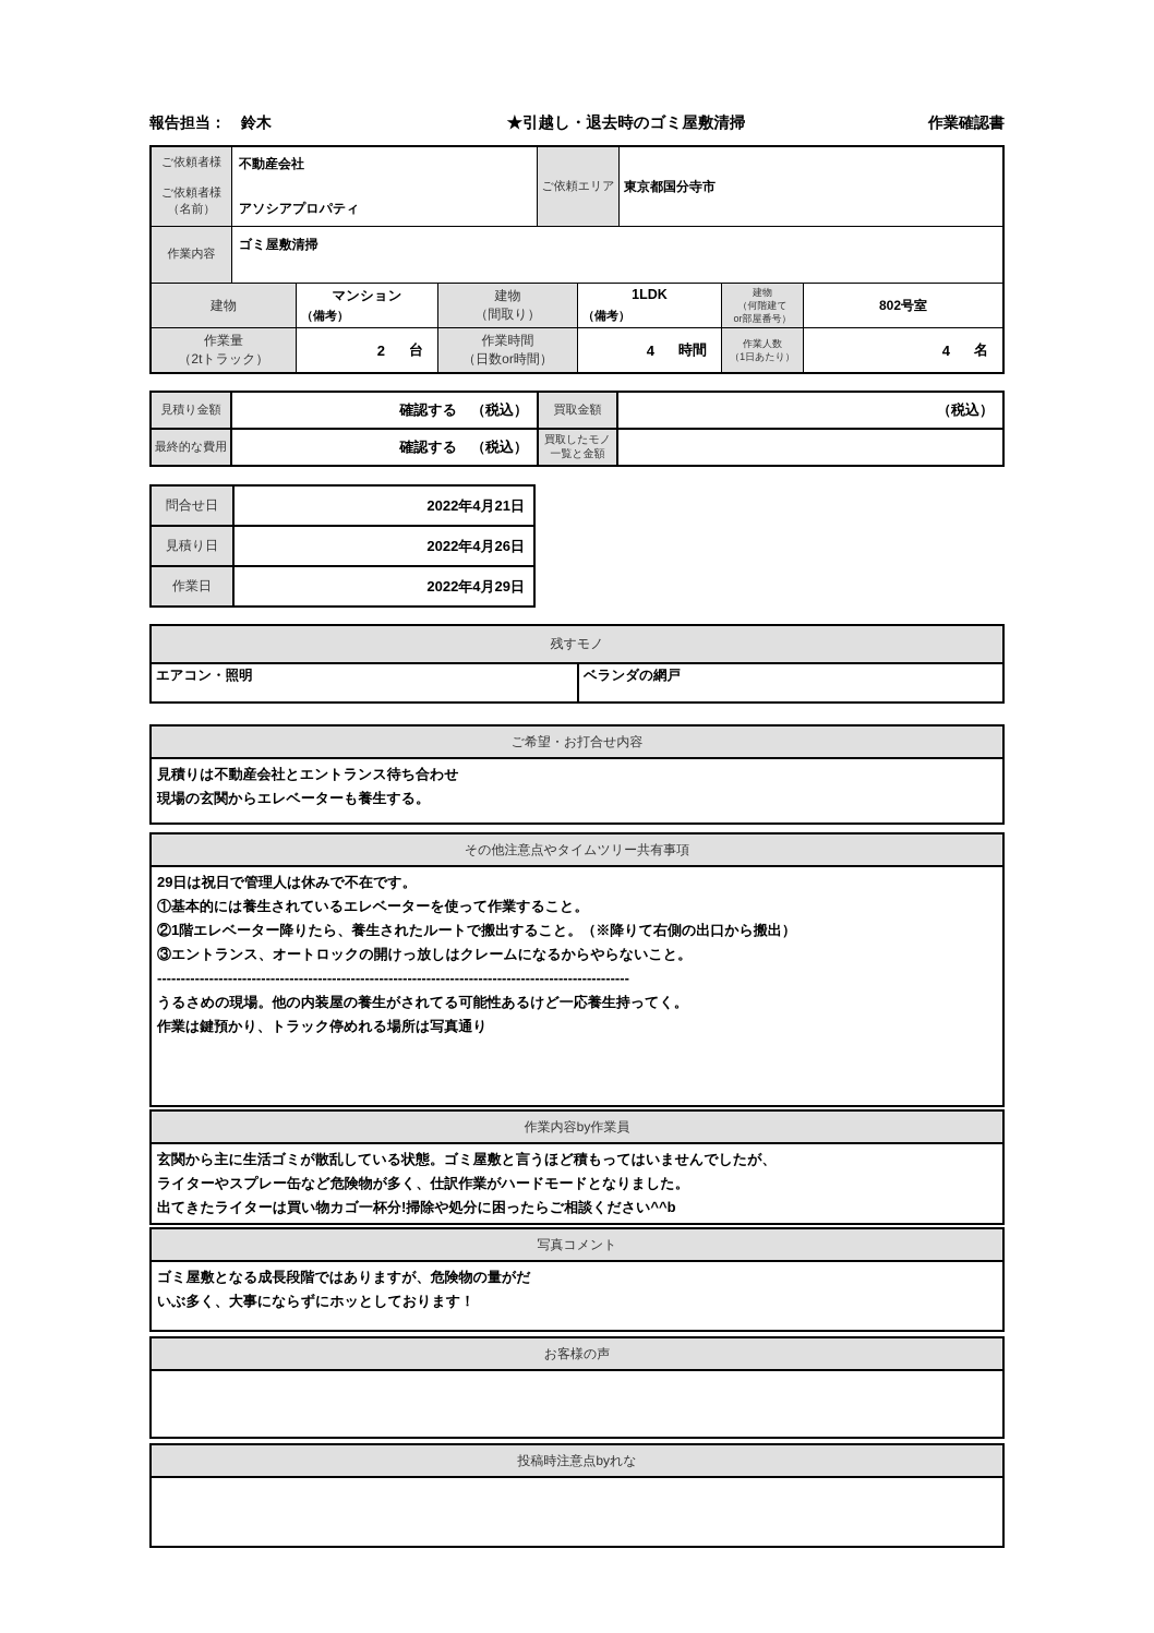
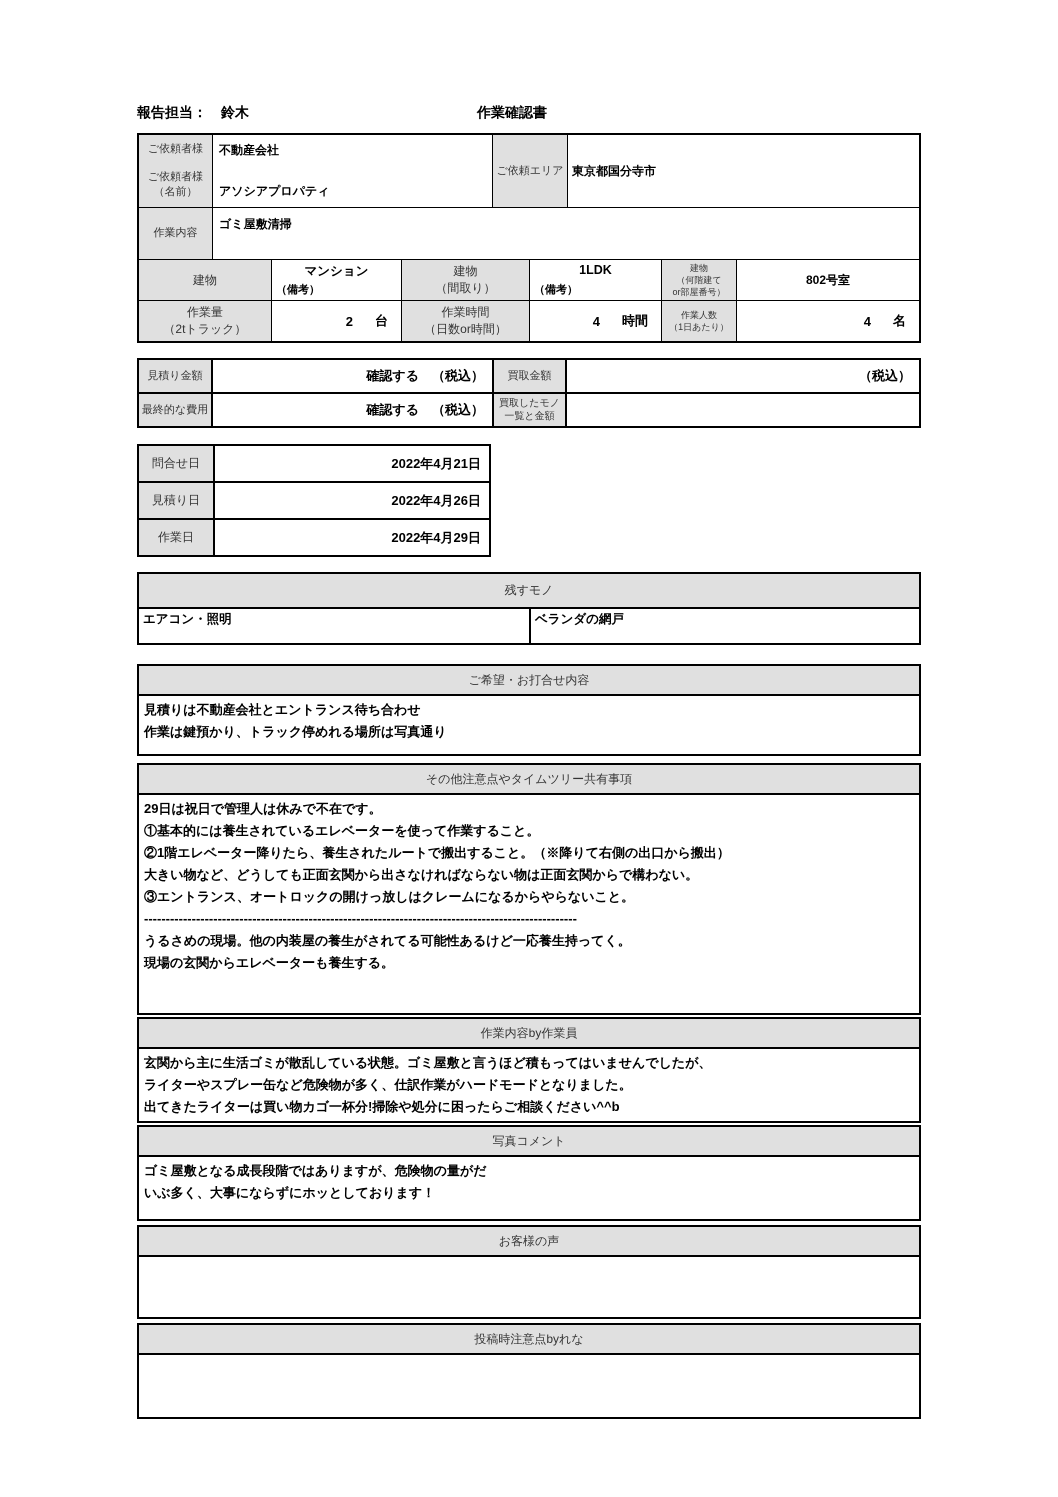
  報告担当： 鈴木
- ★引越し・退去時のゴミ屋敷清掃
  作業確認書
  ご依頼者様
  ご依頼者様
  （名前）
  不動産会社
  アソシアプロパティ
  ご依頼エリア
  東京都国分寺市
  作業内容
  ゴミ屋敷清掃
  建物
  マンション
  （備考）
  建物
  （間取り）
  1LDK
  （備考）
  建物
  （何階建て
  or部屋番号）
  802号室
  作業量
  （2tトラック）
  2
  台
  作業時間
  （日数or時間）
  4
  時間
  作業人数
  （1日あたり）
  4
  名
  見積り金額
  確認する （税込）
  買取金額
  （税込）
  最終的な費用
  確認する （税込）
  買取したモノ
  一覧と金額
  問合せ日
  2022年4月21日
  見積り日
  2022年4月26日
  作業日
  2022年4月29日
  残すモノ
  エアコン・照明
  ベランダの網戸
  ご希望・お打合せ内容
  見積りは不動産会社とエントランス待ち合わせ
- 現場の玄関からエレベーターも養生する。
+ 作業は鍵預かり、トラック停めれる場所は写真通り
  その他注意点やタイムツリー共有事項
  29日は祝日で管理人は休みで不在です。
  ①基本的には養生されているエレベーターを使って作業すること。
  ②1階エレベーター降りたら、養生されたルートで搬出すること。（※降りて右側の出口から搬出）
+ 大きい物など、どうしても正面玄関から出さなければならない物は正面玄関からで構わない。
  ③エントランス、オートロックの開けっ放しはクレームになるからやらないこと。
  ----------------------------------------------------------------------------------------------------
  うるさめの現場。他の内装屋の養生がされてる可能性あるけど一応養生持ってく。
- 作業は鍵預かり、トラック停めれる場所は写真通り
+ 現場の玄関からエレベーターも養生する。
  作業内容by作業員
  玄関から主に生活ゴミが散乱している状態。ゴミ屋敷と言うほど積もってはいませんでしたが、
  ライターやスプレー缶など危険物が多く、仕訳作業がハードモードとなりました。
  出てきたライターは買い物カゴ一杯分!掃除や処分に困ったらご相談ください^^b
  写真コメント
  ゴミ屋敷となる成長段階ではありますが、危険物の量がだ
  いぶ多く、大事にならずにホッとしております！
  お客様の声
  投稿時注意点byれな
